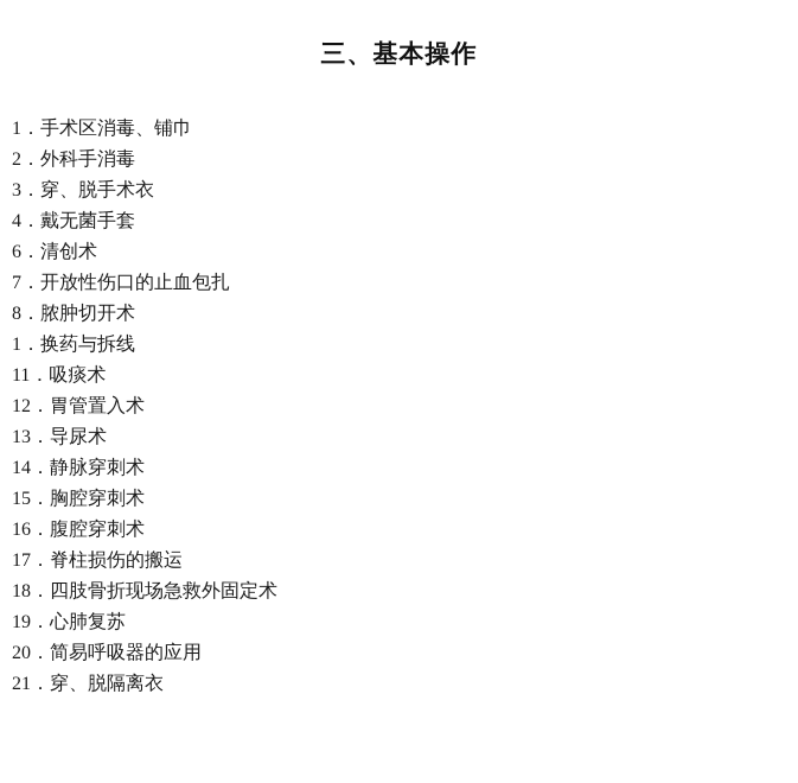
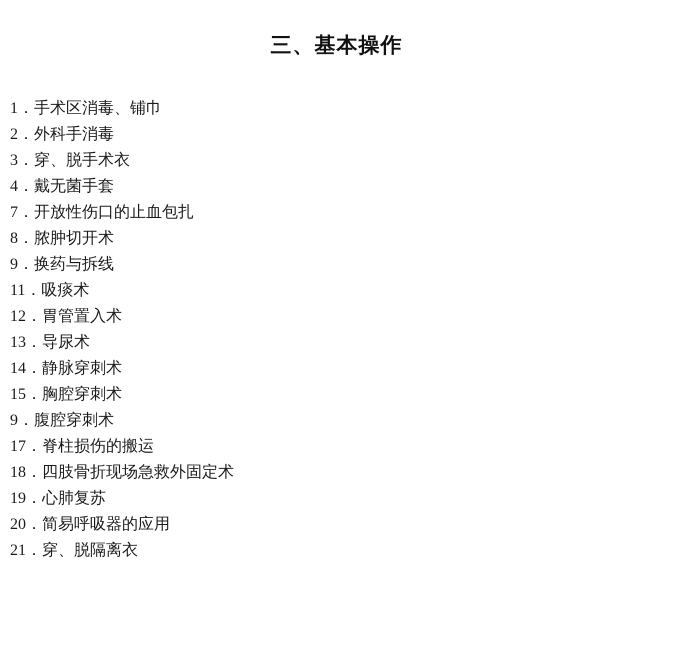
  三、基本操作
  1．手术区消毒、铺巾
  2．外科手消毒
  3．穿、脱手术衣
  4．戴无菌手套
- 6．清创术
  7．开放性伤口的止血包扎
  8．脓肿切开术
- 1．换药与拆线
+ 9．换药与拆线
  11．吸痰术
  12．胃管置入术
  13．导尿术
  14．静脉穿刺术
  15．胸腔穿刺术
- 16．腹腔穿刺术
+ 9．腹腔穿刺术
  17．脊柱损伤的搬运
  18．四肢骨折现场急救外固定术
  19．心肺复苏
  20．简易呼吸器的应用
  21．穿、脱隔离衣
